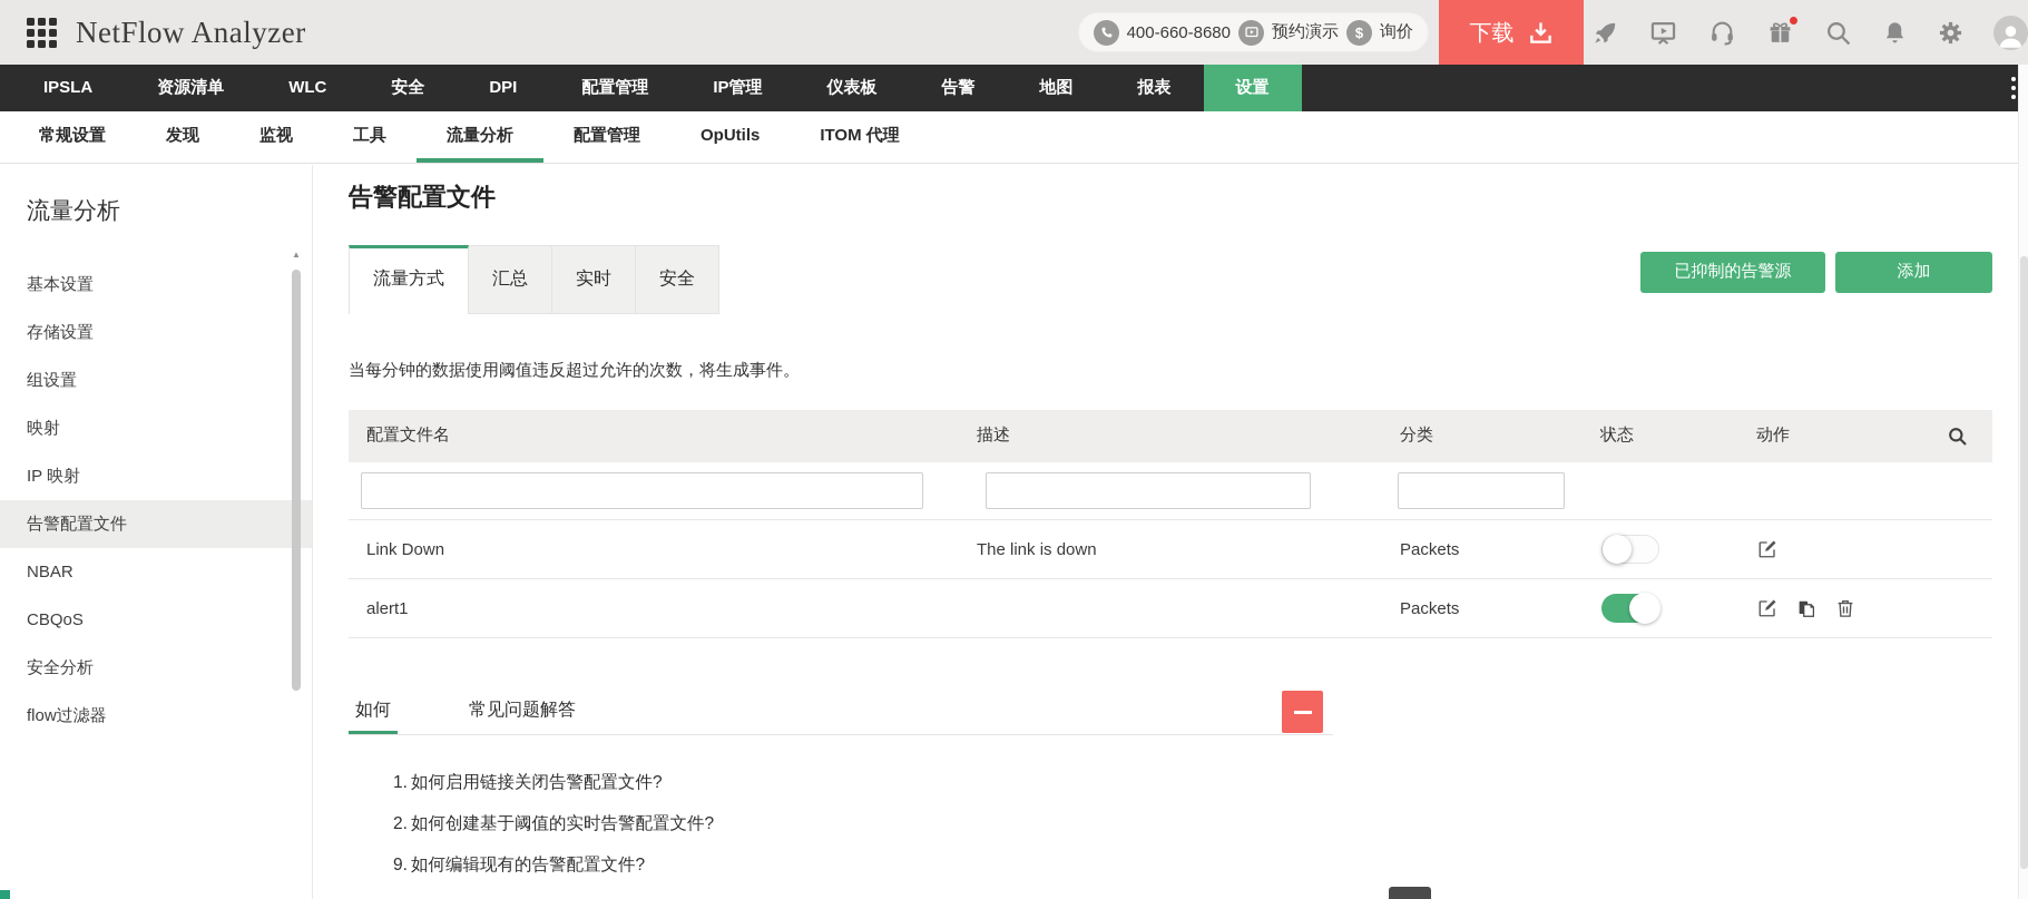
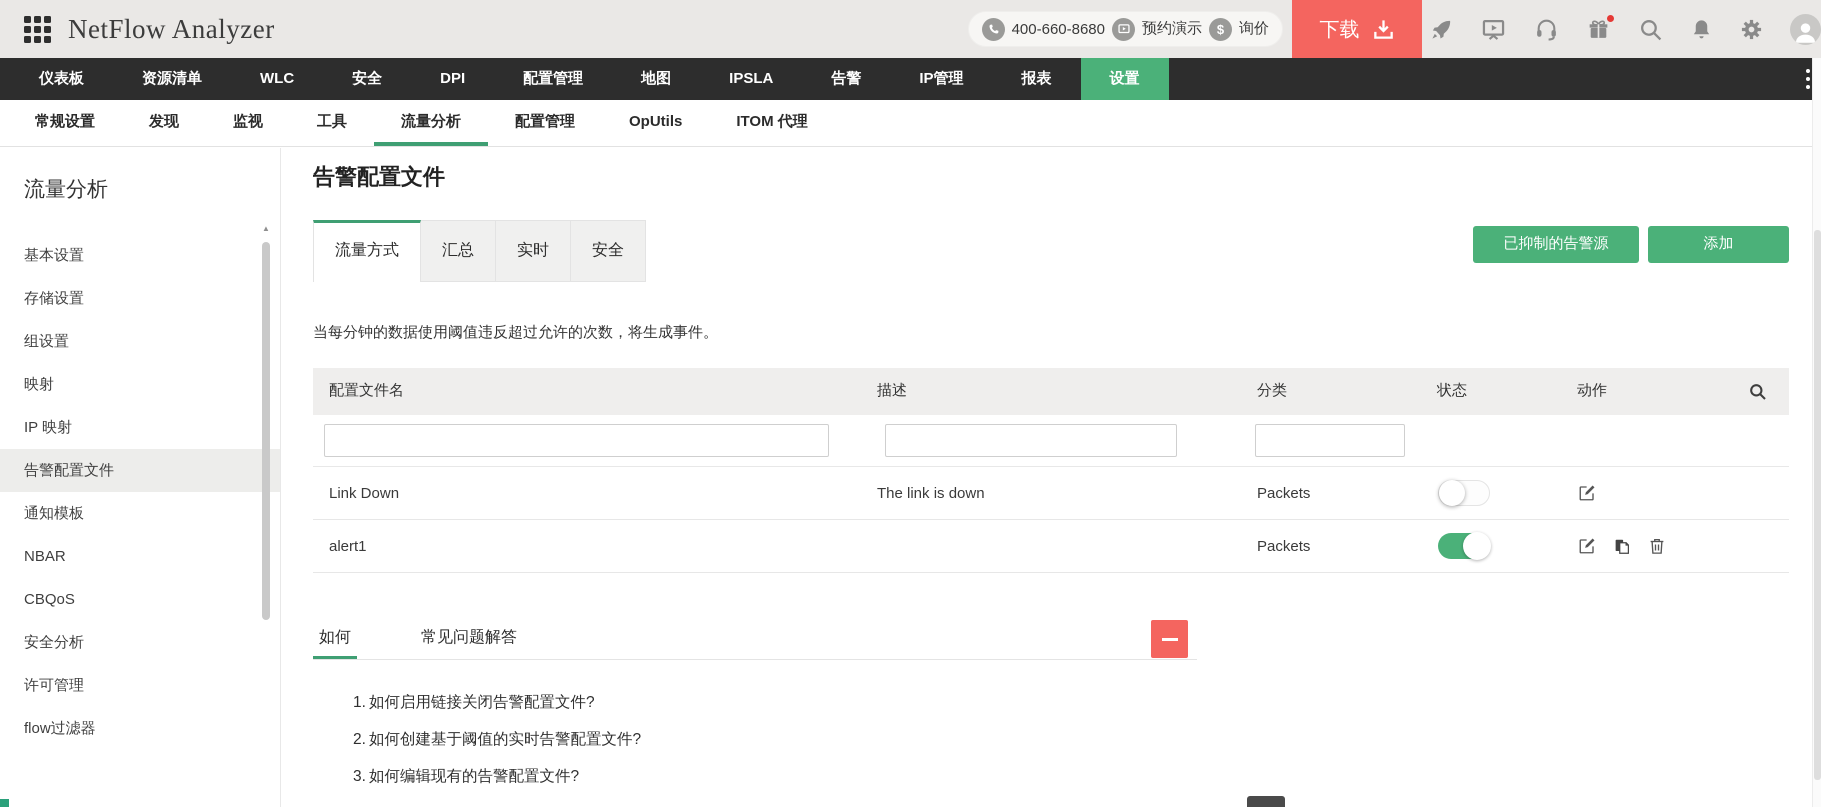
  NetFlow Analyzer
  400-660-8680
  预约演示
  $
  询价
  下载
- IPSLA
+ 仪表板
  资源清单
  WLC
  安全
  DPI
  配置管理
- IP管理
+ 地图
- 仪表板
+ IPSLA
  告警
- 地图
+ IP管理
  报表
  设置
  常规设置
  发现
  监视
  工具
  流量分析
  配置管理
  OpUtils
  ITOM 代理
  流量分析
  基本设置
  存储设置
  组设置
  映射
  IP 映射
  告警配置文件
+ 通知模板
  NBAR
  CBQoS
  安全分析
+ 许可管理
  flow过滤器
  ▲
  告警配置文件
  流量方式
  汇总
  实时
  安全
  已抑制的告警源
  添加
  当每分钟的数据使用阈值违反超过允许的次数，将生成事件。
  配置文件名
  描述
  分类
  状态
  动作
  Link Down
  The link is down
  Packets
  alert1
  Packets
  如何
  常见问题解答
  1.
  如何启用链接关闭告警配置文件?
  2.
  如何创建基于阈值的实时告警配置文件?
- 9.
+ 3.
  如何编辑现有的告警配置文件?
